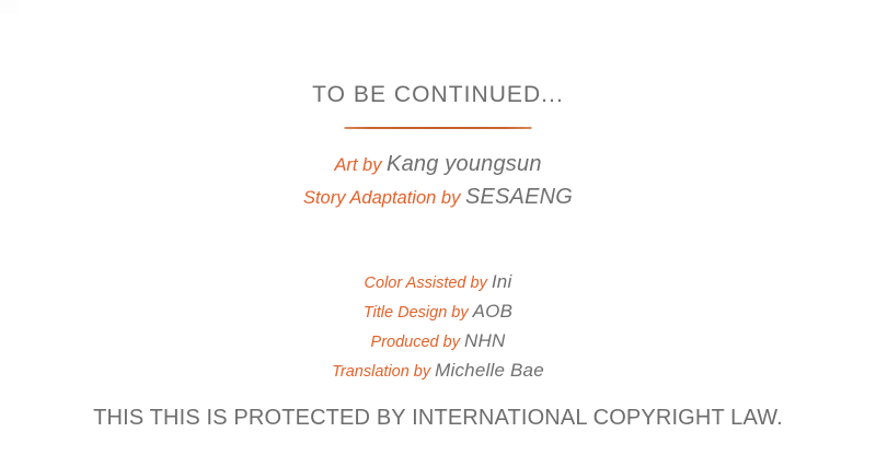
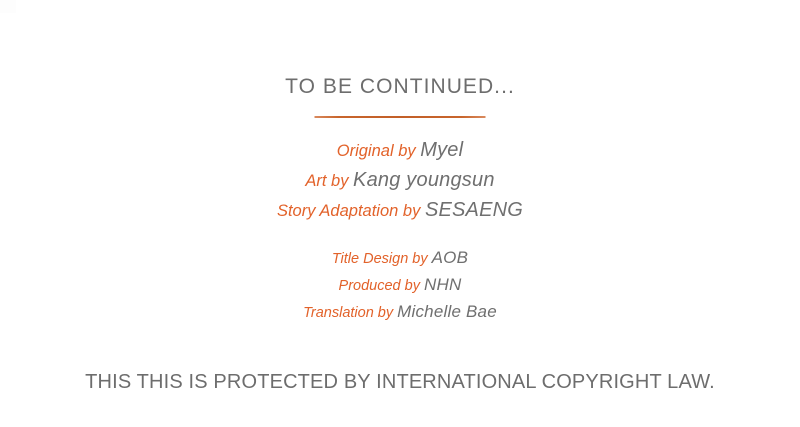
  TO BE CONTINUED...
+ Original by Myel
  Art by Kang youngsun
  Story Adaptation by SESAENG
- Color Assisted by Ini
  Title Design by AOB
  Produced by NHN
  Translation by Michelle Bae
  THIS THIS IS PROTECTED BY INTERNATIONAL COPYRIGHT LAW.
